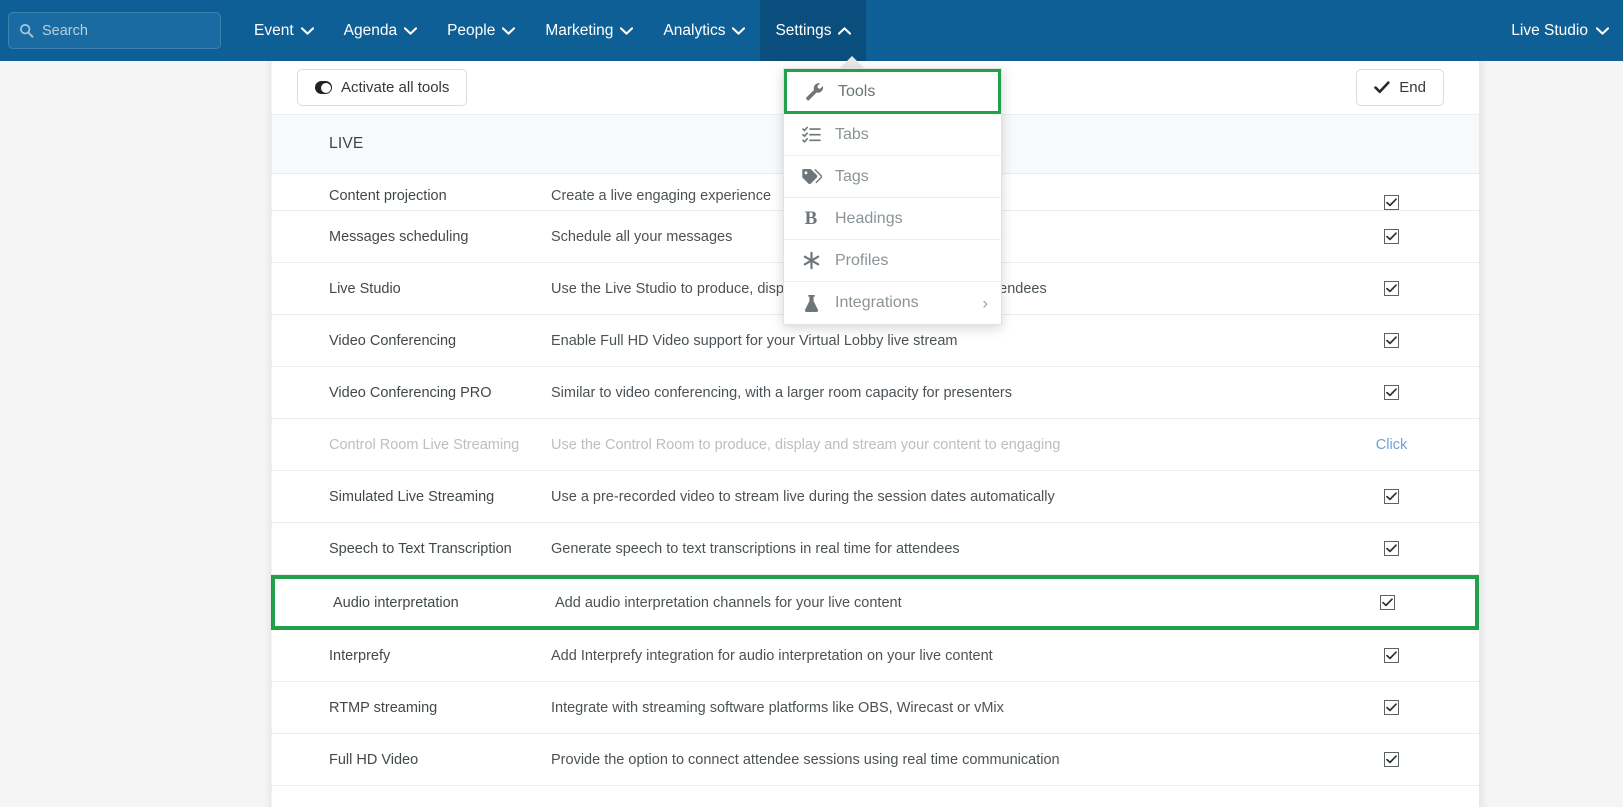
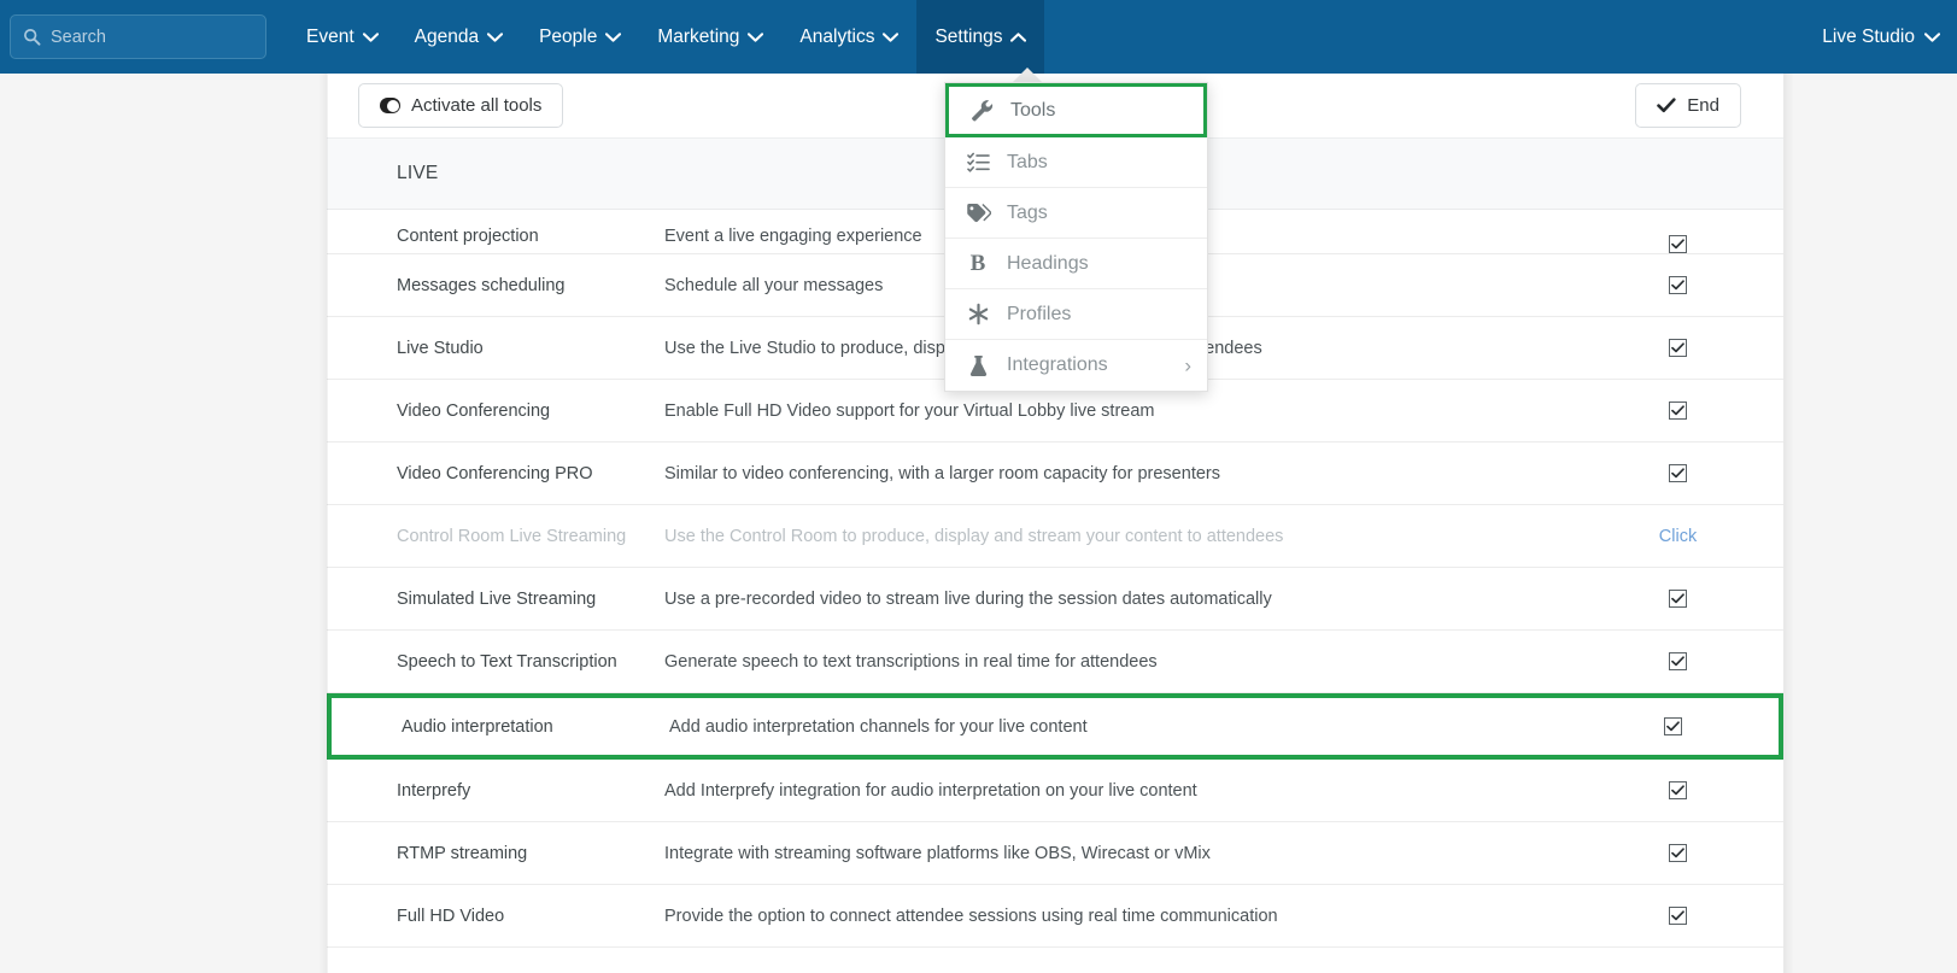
  Search
  Event
  Agenda
  People
  Marketing
  Analytics
  Settings
  Live Studio
  Activate all tools
  End
  LIVE
  Content projection
- Create a live engaging experience
+ Event a live engaging experience
  Messages scheduling
  Schedule all your messages
  Live Studio
  Video Conferencing
  Enable Full HD Video support for your Virtual Lobby live stream
  Video Conferencing PRO
  Similar to video conferencing, with a larger room capacity for presenters
  Control Room Live Streaming
- Use the Control Room to produce, display and stream your content to engaging
+ Use the Control Room to produce, display and stream your content to attendees
  Click
  Simulated Live Streaming
  Use a pre-recorded video to stream live during the session dates automatically
  Speech to Text Transcription
  Generate speech to text transcriptions in real time for attendees
  Audio interpretation
  Add audio interpretation channels for your live content
  Interprefy
  Add Interprefy integration for audio interpretation on your live content
  RTMP streaming
  Integrate with streaming software platforms like OBS, Wirecast or vMix
  Full HD Video
  Provide the option to connect attendee sessions using real time communication
  Tools
  Tabs
  Tags
  B
  Headings
  Profiles
  Integrations
  ›
